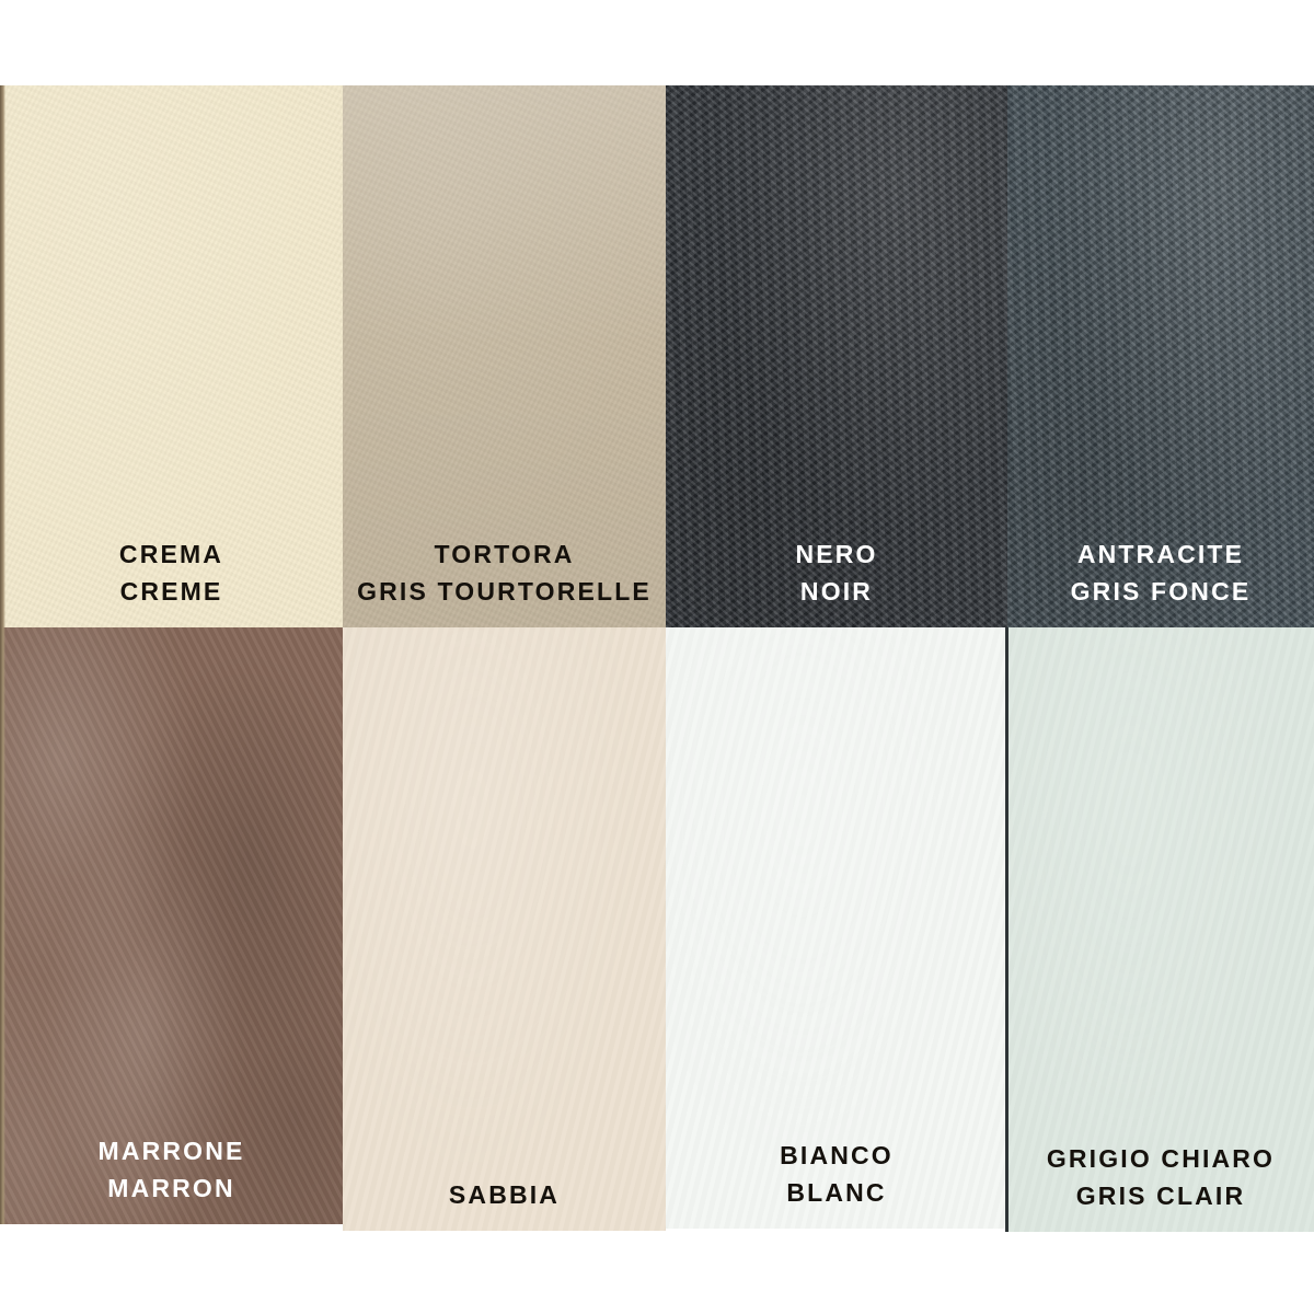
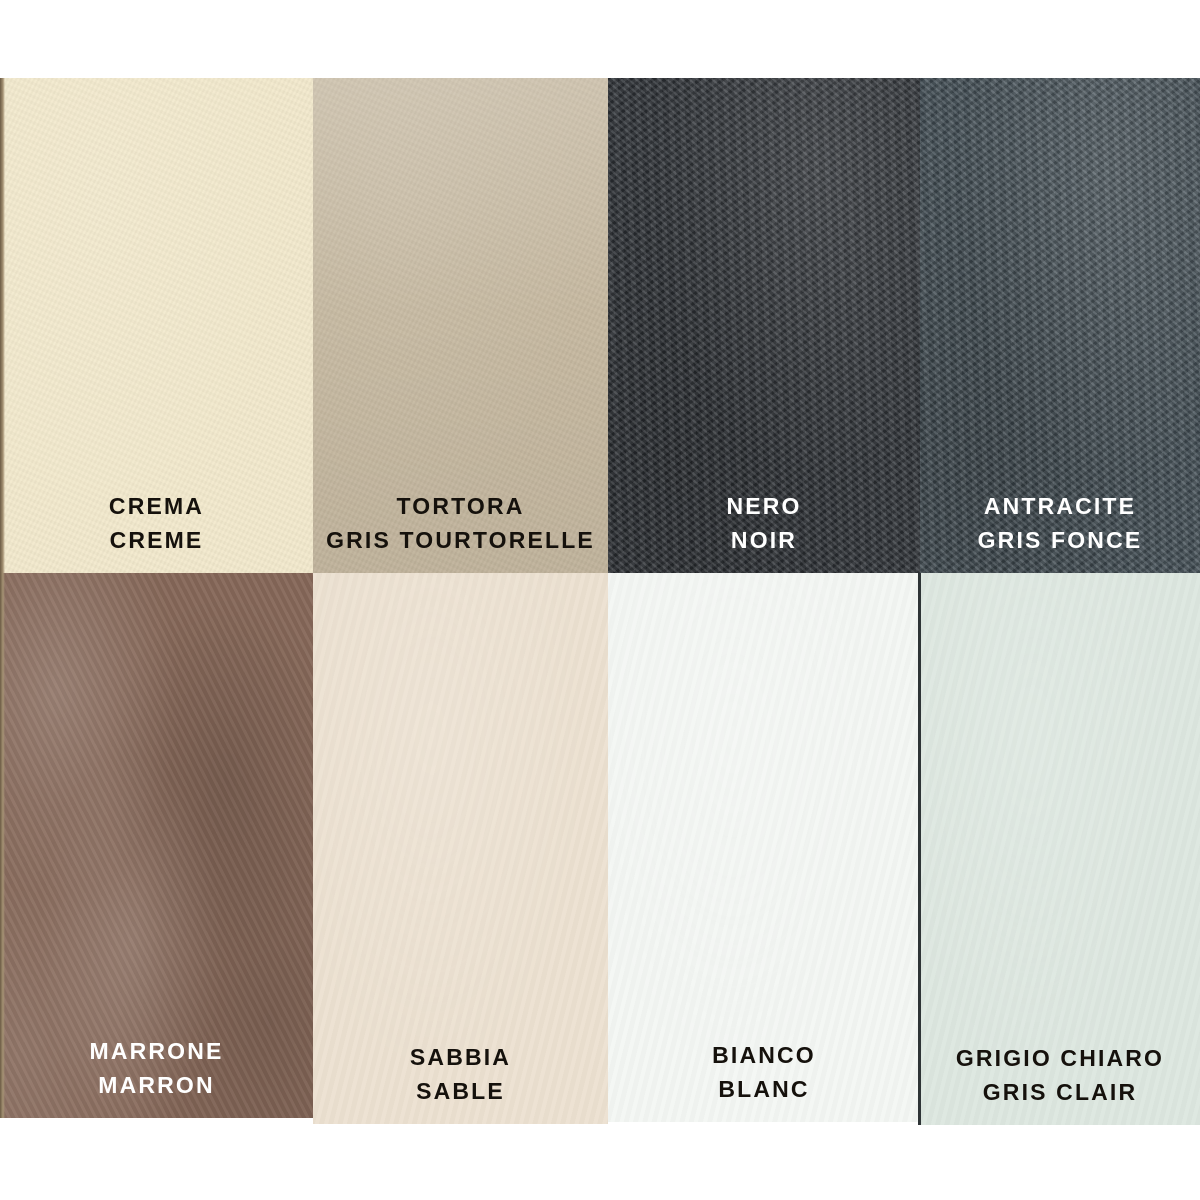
  CREMA
  CREME
  TORTORA
  GRIS TOURTORELLE
  NERO
  NOIR
  ANTRACITE
  GRIS FONCE
  MARRONE
  MARRON
  SABBIA
+ SABLE
  BIANCO
  BLANC
  GRIGIO CHIARO
  GRIS CLAIR
